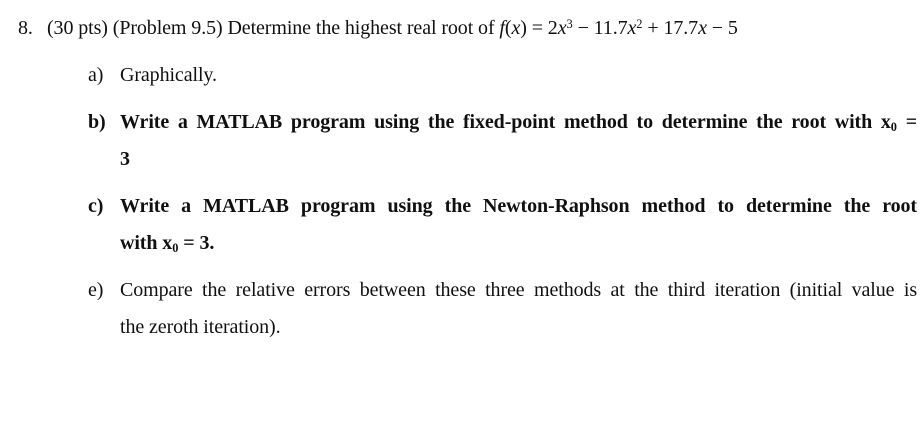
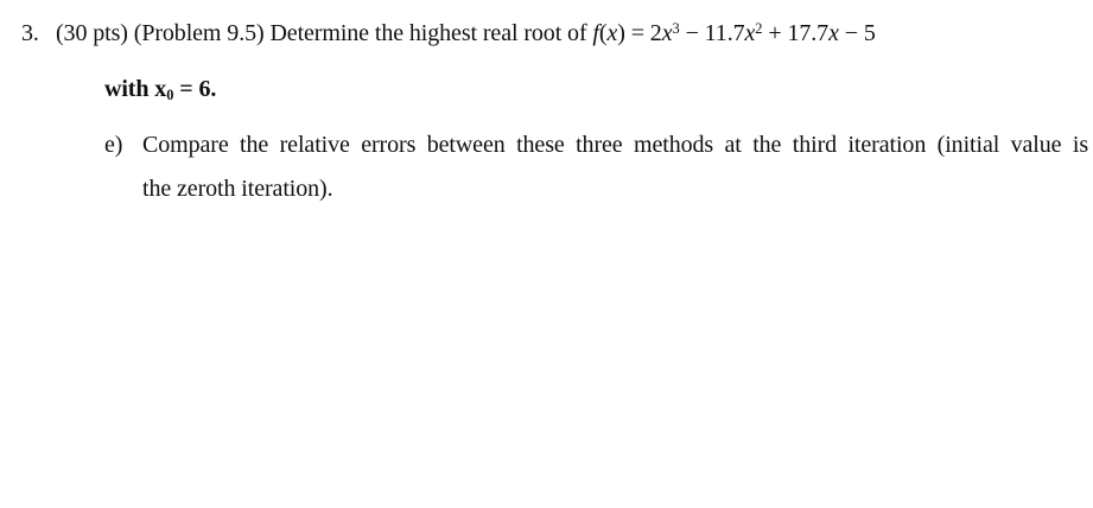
- 8.
+ 3.
  (30 pts) (Problem 9.5) Determine the highest real root of f(x) = 2x3 − 11.7x2 + 17.7x − 5
- a)
- Graphically.
- b)
- Write a MATLAB program using the fixed-point method to determine the root with x0 =
- 3
- c)
- Write a MATLAB program using the Newton-Raphson method to determine the root
- with x0 = 3.
+ with x0 = 6.
  e)
  Compare the relative errors between these three methods at the third iteration (initial value is
  the zeroth iteration).
